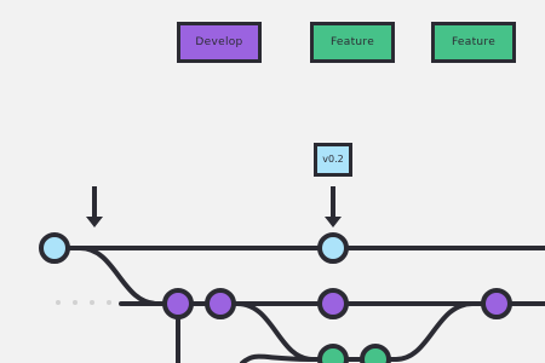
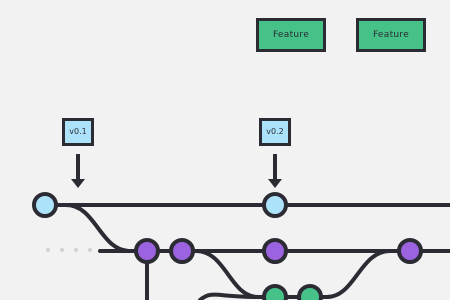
- Develop
  Feature
  Feature
+ v0.1
  v0.2
